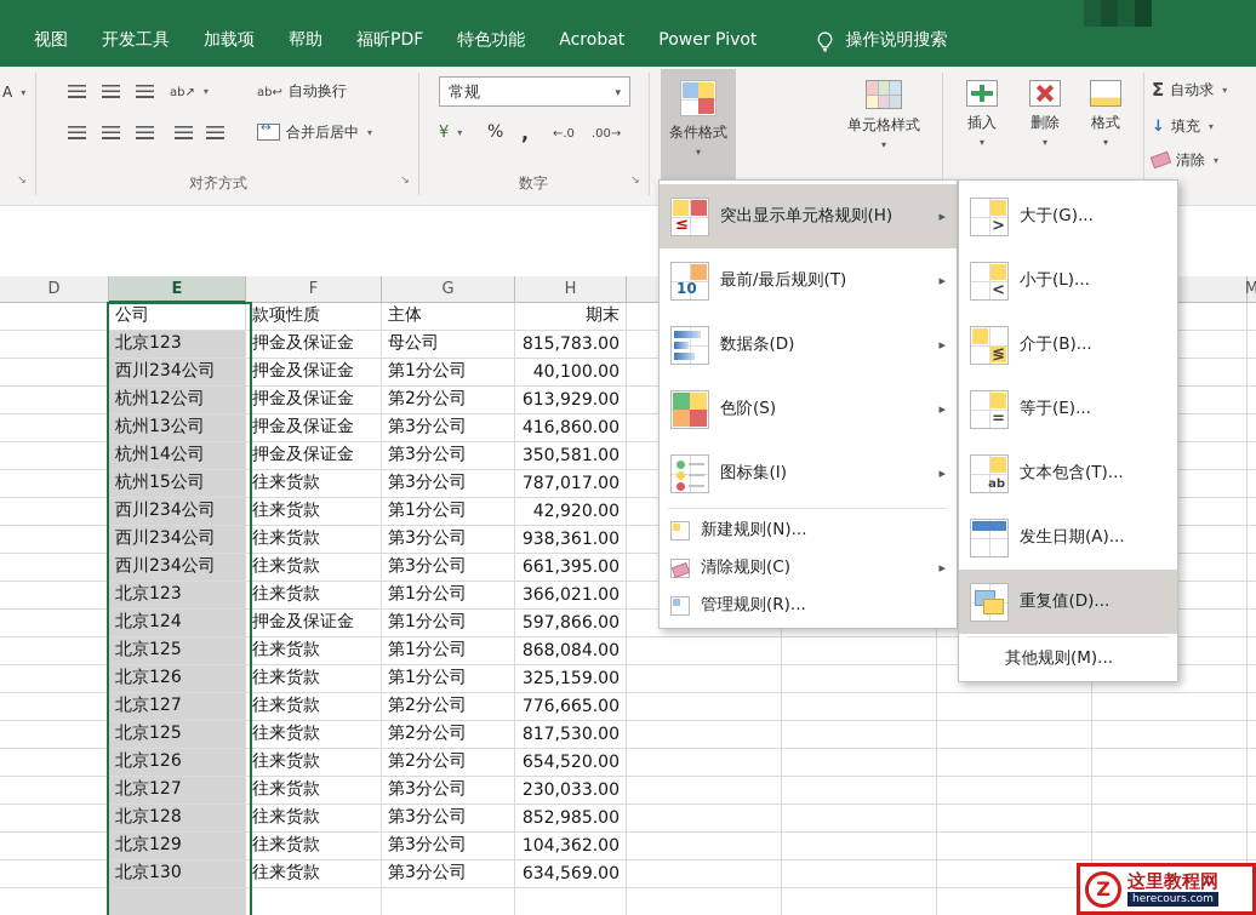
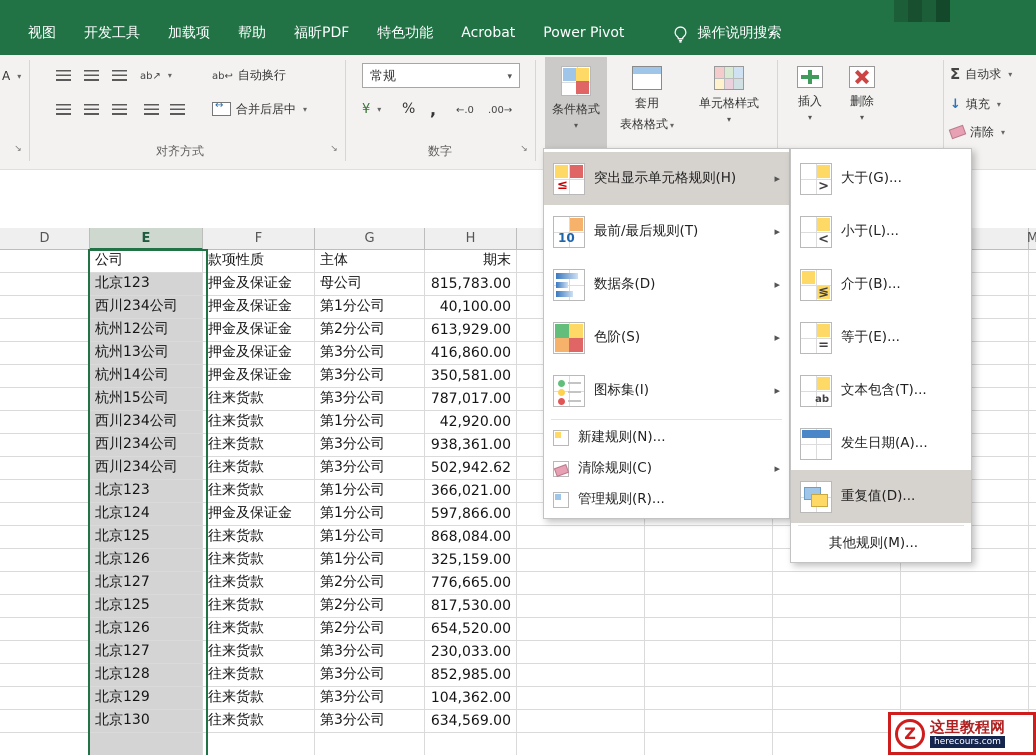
  视图
  开发工具
  加载项
  帮助
  福昕PDF
  特色功能
  Acrobat
  Power Pivot
  操作说明搜索
  A
  自动换行
  合并后居中
  对齐方式
  常规
  ¥
  %
  ,
  数字
  条件格式
+ 套用
+ 表格格式
  单元格样式
  插入
  删除
- 格式
  自动求
  填充
  清除
  D
  E
  F
  G
  H
  M
  公司
  款项性质
  主体
  期末
  北京123
  押金及保证金
  母公司
  815,783.00
  西川234公司
  押金及保证金
  第1分公司
  40,100.00
  杭州12公司
  押金及保证金
  第2分公司
  613,929.00
  杭州13公司
  押金及保证金
  第3分公司
  416,860.00
  杭州14公司
  押金及保证金
  第3分公司
  350,581.00
  杭州15公司
  往来货款
  第3分公司
  787,017.00
  西川234公司
  往来货款
  第1分公司
  42,920.00
  西川234公司
  往来货款
  第3分公司
  938,361.00
  西川234公司
  往来货款
  第3分公司
- 661,395.00
+ 502,942.62
  北京123
  往来货款
  第1分公司
  366,021.00
  北京124
  押金及保证金
  第1分公司
  597,866.00
  北京125
  往来货款
  第1分公司
  868,084.00
  北京126
  往来货款
  第1分公司
  325,159.00
  北京127
  往来货款
  第2分公司
  776,665.00
  北京125
  往来货款
  第2分公司
  817,530.00
  北京126
  往来货款
  第2分公司
  654,520.00
  北京127
  往来货款
  第3分公司
  230,033.00
  北京128
  往来货款
  第3分公司
  852,985.00
  北京129
  往来货款
  第3分公司
  104,362.00
  北京130
  往来货款
  第3分公司
  634,569.00
  ≤
  突出显示单元格规则(H)
  10
  最前/最后规则(T)
  数据条(D)
  色阶(S)
  图标集(I)
  新建规则(N)...
  清除规则(C)
  管理规则(R)...
  >
  大于(G)...
  <
  小于(L)...
  ≶
  介于(B)...
  =
  等于(E)...
  ab
  文本包含(T)...
  发生日期(A)...
  重复值(D)...
  其他规则(M)...
  Z
  这里教程网
  herecours.com
